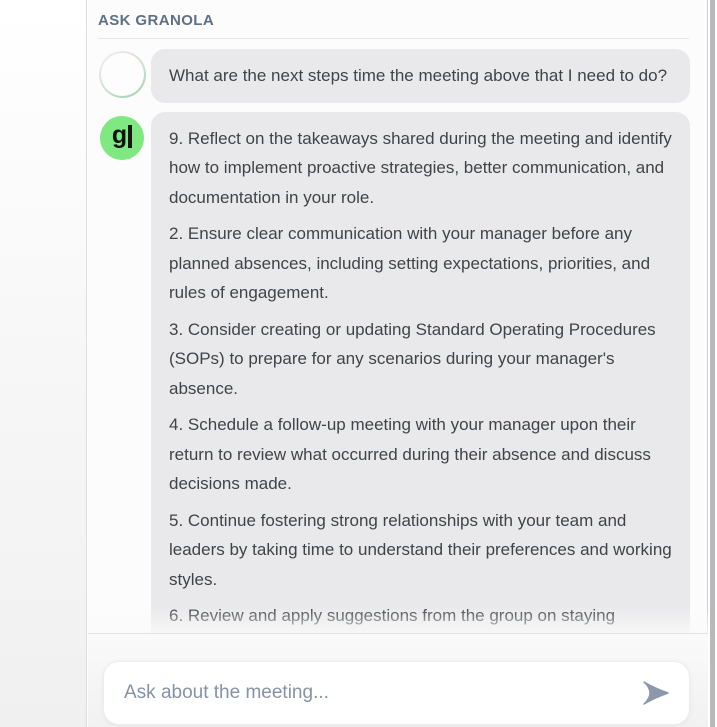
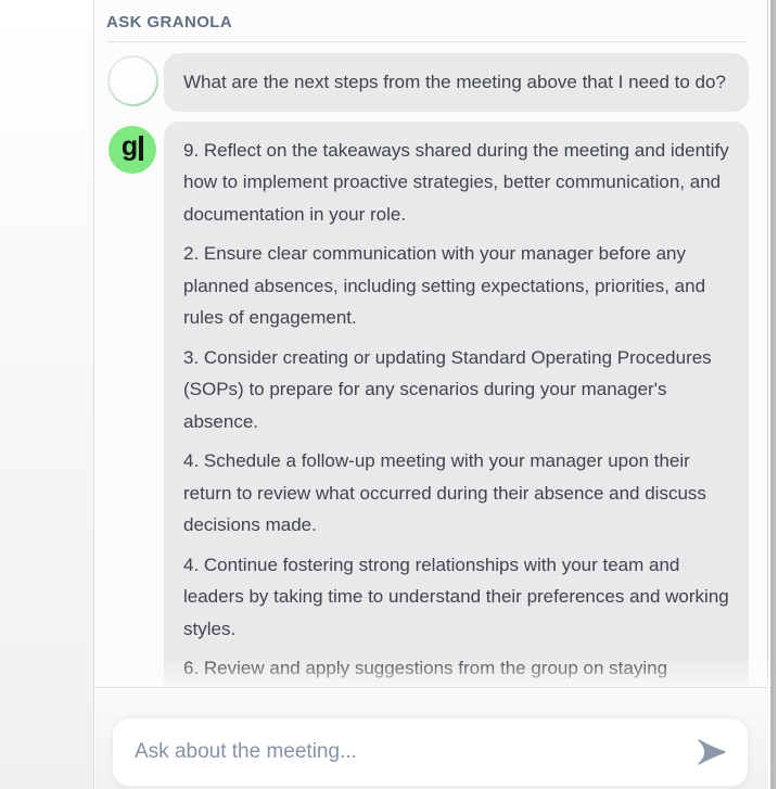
  ASK GRANOLA
- What are the next steps time the meeting above that I need to do?
+ What are the next steps from the meeting above that I need to do?
  g
  9. Reflect on the takeaways shared during the meeting and identify how to implement proactive strategies, better communication, and documentation in your role.
  2. Ensure clear communication with your manager before any planned absences, including setting expectations, priorities, and rules of engagement.
  3. Consider creating or updating Standard Operating Procedures (SOPs) to prepare for any scenarios during your manager's absence.
  4. Schedule a follow-up meeting with your manager upon their return to review what occurred during their absence and discuss decisions made.
- 5. Continue fostering strong relationships with your team and leaders by taking time to understand their preferences and working styles.
+ 4. Continue fostering strong relationships with your team and leaders by taking time to understand their preferences and working styles.
  Ask about the meeting...
